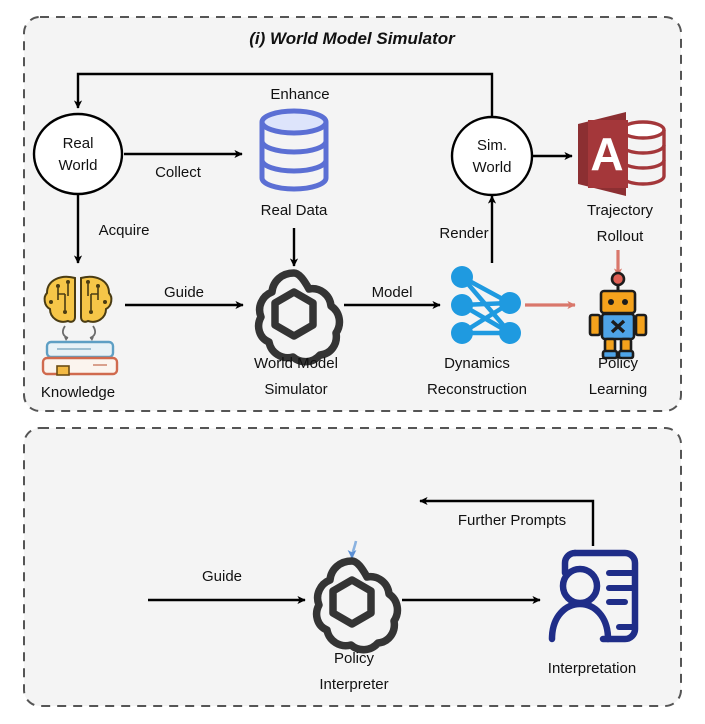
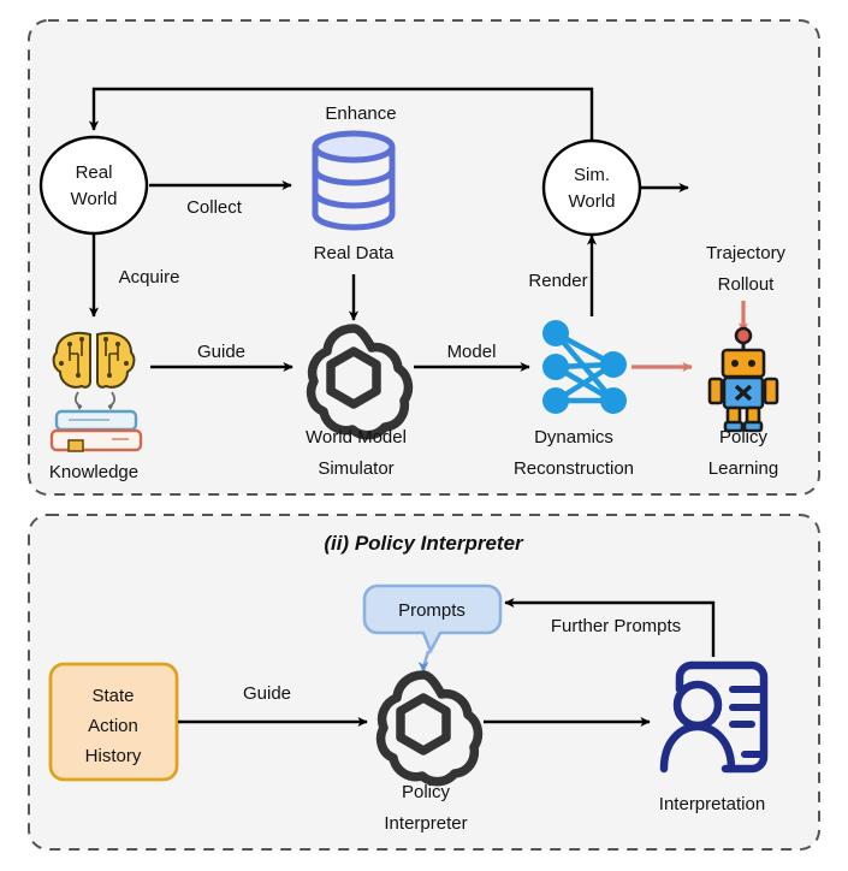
- (i) World Model Simulator
  Enhance
  Real
  World
  Collect
  Acquire
  Real Data
  Knowledge
  Guide
  World Model
  Simulator
  Model
  Dynamics
  Reconstruction
  Render
  Sim.
  World
- A
  Trajectory
  Rollout
  Policy
  Learning
+ (ii) Policy Interpreter
  Further Prompts
+ Prompts
+ State
+ Action
+ History
  Guide
  Policy
  Interpreter
  Interpretation
